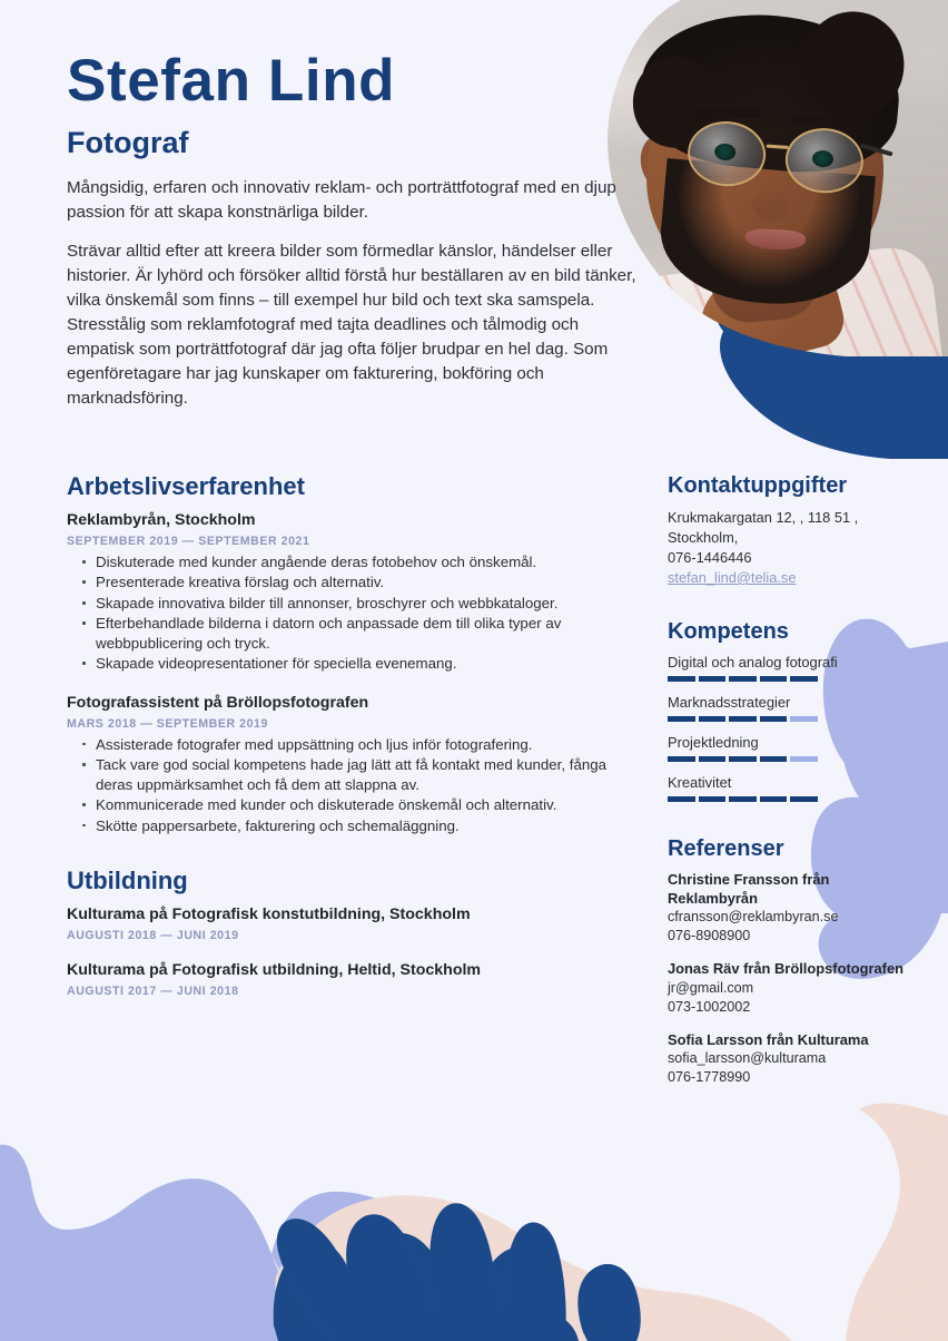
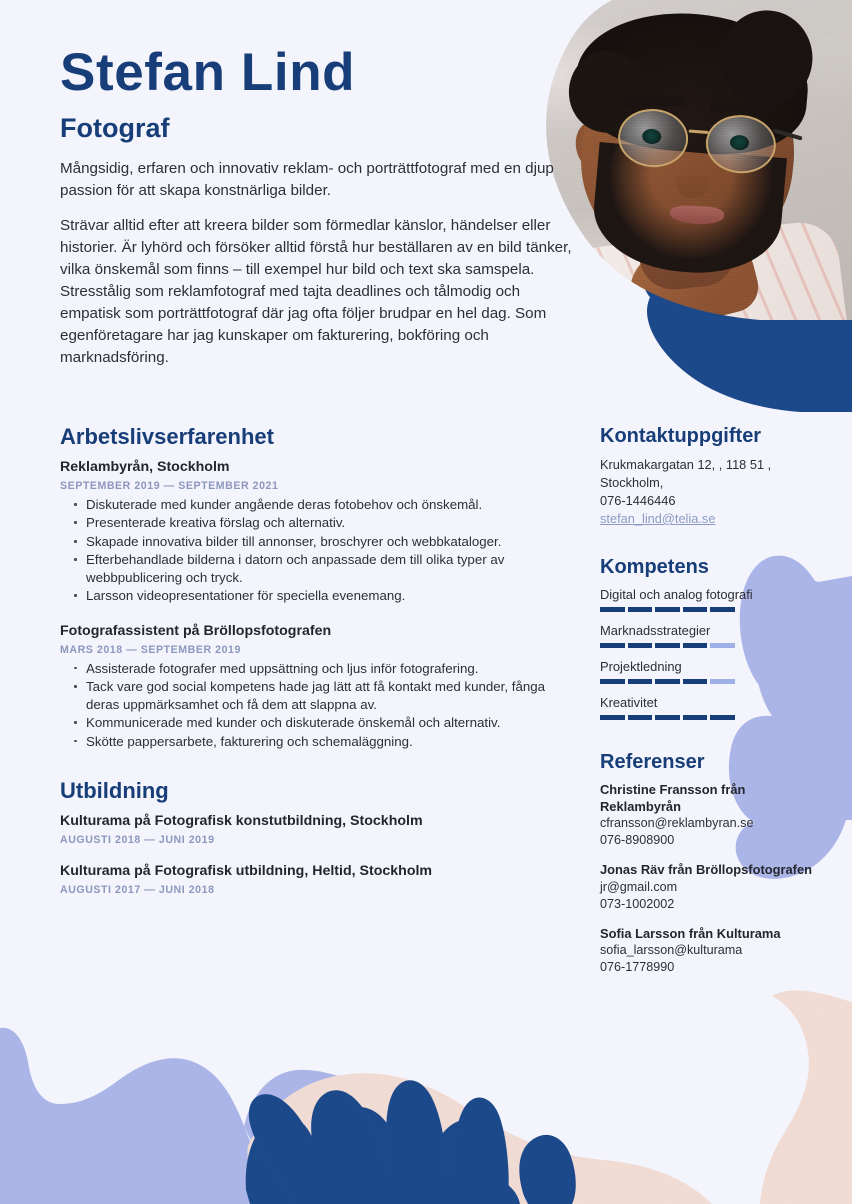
  Stefan Lind
  Fotograf
  Mångsidig, erfaren och innovativ reklam- och porträttfotograf med en djup passion för att skapa konstnärliga bilder.
  Strävar alltid efter att kreera bilder som förmedlar känslor, händelser eller historier. Är lyhörd och försöker alltid förstå hur beställaren av en bild tänker, vilka önskemål som finns – till exempel hur bild och text ska samspela. Stresstålig som reklamfotograf med tajta deadlines och tålmodig och empatisk som porträttfotograf där jag ofta följer brudpar en hel dag. Som egenföretagare har jag kunskaper om fakturering, bokföring och marknadsföring.
  Arbetslivserfarenhet
  Reklambyrån, Stockholm
  SEPTEMBER 2019 — SEPTEMBER 2021
  Diskuterade med kunder angående deras fotobehov och önskemål.
  Presenterade kreativa förslag och alternativ.
  Skapade innovativa bilder till annonser, broschyrer och webbkataloger.
  Efterbehandlade bilderna i datorn och anpassade dem till olika typer av webbpublicering och tryck.
- Skapade videopresentationer för speciella evenemang.
+ Larsson videopresentationer för speciella evenemang.
  Fotografassistent på Bröllopsfotografen
  MARS 2018 — SEPTEMBER 2019
  Assisterade fotografer med uppsättning och ljus inför fotografering.
  Tack vare god social kompetens hade jag lätt att få kontakt med kunder, fånga deras uppmärksamhet och få dem att slappna av.
  Kommunicerade med kunder och diskuterade önskemål och alternativ.
  Skötte pappersarbete, fakturering och schemaläggning.
  Utbildning
  Kulturama på Fotografisk konstutbildning, Stockholm
  AUGUSTI 2018 — JUNI 2019
  Kulturama på Fotografisk utbildning, Heltid, Stockholm
  AUGUSTI 2017 — JUNI 2018
  Kontaktuppgifter
  Krukmakargatan 12, , 118 51 ,
  Stockholm,
  076-1446446
  stefan_lind@telia.se
  Kompetens
  Digital och analog fotografi
  Marknadsstrategier
  Projektledning
  Kreativitet
  Referenser
  Christine Fransson från Reklambyrån
  cfransson@reklambyran.se
  076-8908900
  Jonas Räv från Bröllopsfotografen
  jr@gmail.com
  073-1002002
  Sofia Larsson från Kulturama
  sofia_larsson@kulturama
  076-1778990
